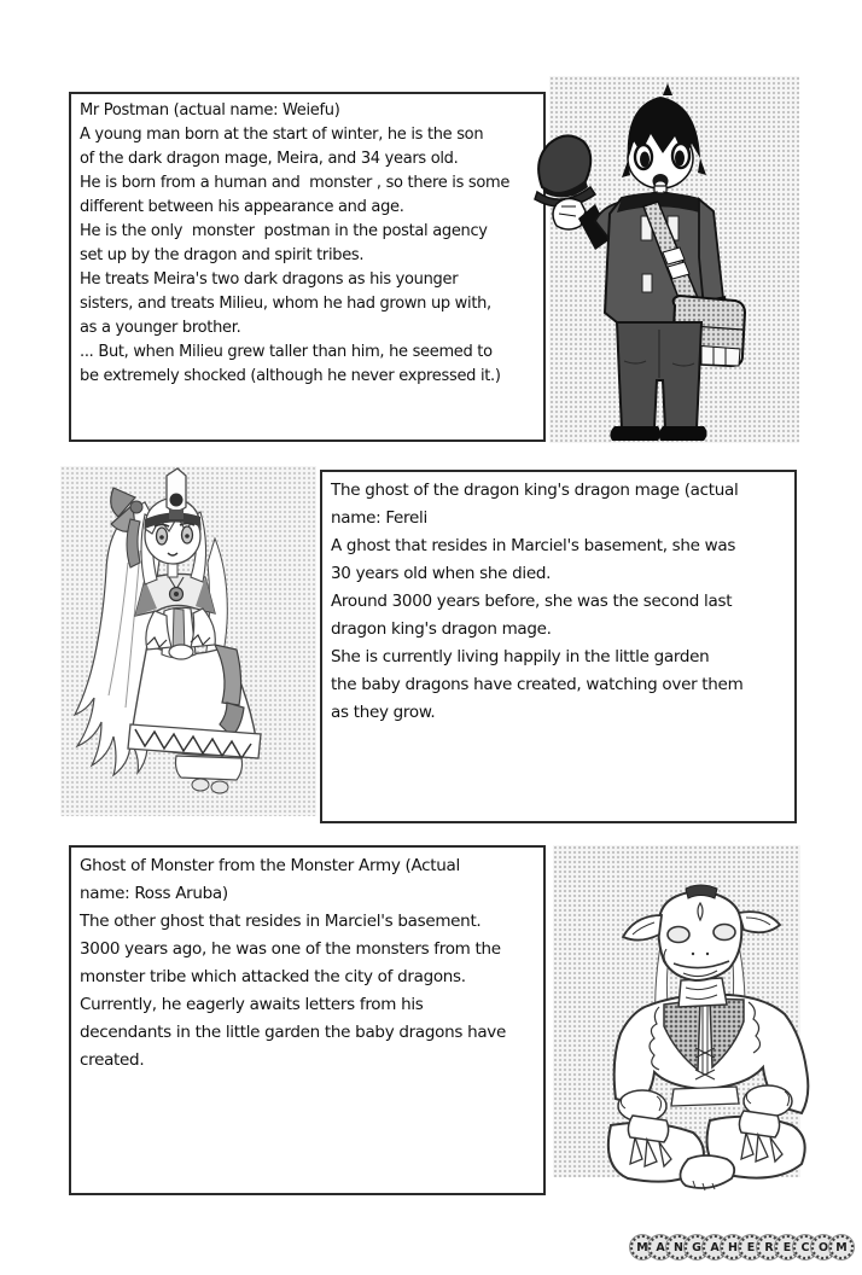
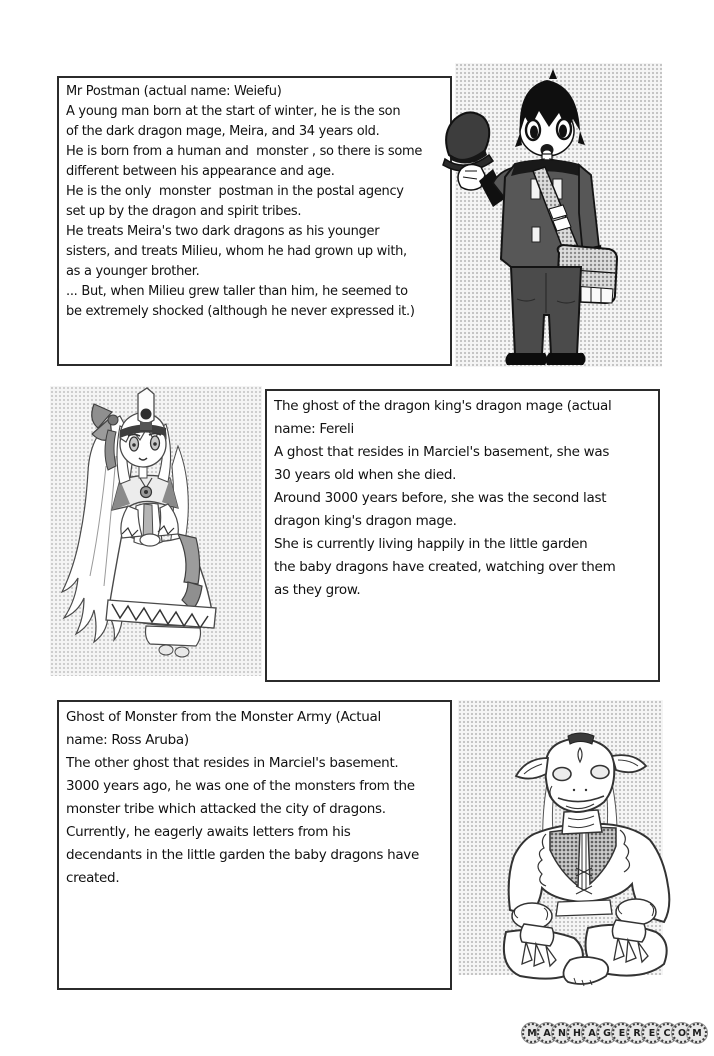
  Mr Postman (actual name: Weiefu)
  A young man born at the start of winter, he is the son
  of the dark dragon mage, Meira, and 34 years old.
  He is born from a human and monster , so there is some
  different between his appearance and age.
  He is the only monster postman in the postal agency
  set up by the dragon and spirit tribes.
  He treats Meira's two dark dragons as his younger
  sisters, and treats Milieu, whom he had grown up with,
  as a younger brother.
  ... But, when Milieu grew taller than him, he seemed to
  be extremely shocked (although he never expressed it.)
  The ghost of the dragon king's dragon mage (actual
  name: Fereli
  A ghost that resides in Marciel's basement, she was
  30 years old when she died.
  Around 3000 years before, she was the second last
  dragon king's dragon mage.
  She is currently living happily in the little garden
  the baby dragons have created, watching over them
  as they grow.
  Ghost of Monster from the Monster Army (Actual
  name: Ross Aruba)
  The other ghost that resides in Marciel's basement.
  3000 years ago, he was one of the monsters from the
  monster tribe which attacked the city of dragons.
  Currently, he eagerly awaits letters from his
  decendants in the little garden the baby dragons have
  created.
  M
  A
  N
- G
+ H
  A
- H
+ G
  E
  R
  E
  C
  O
  M
